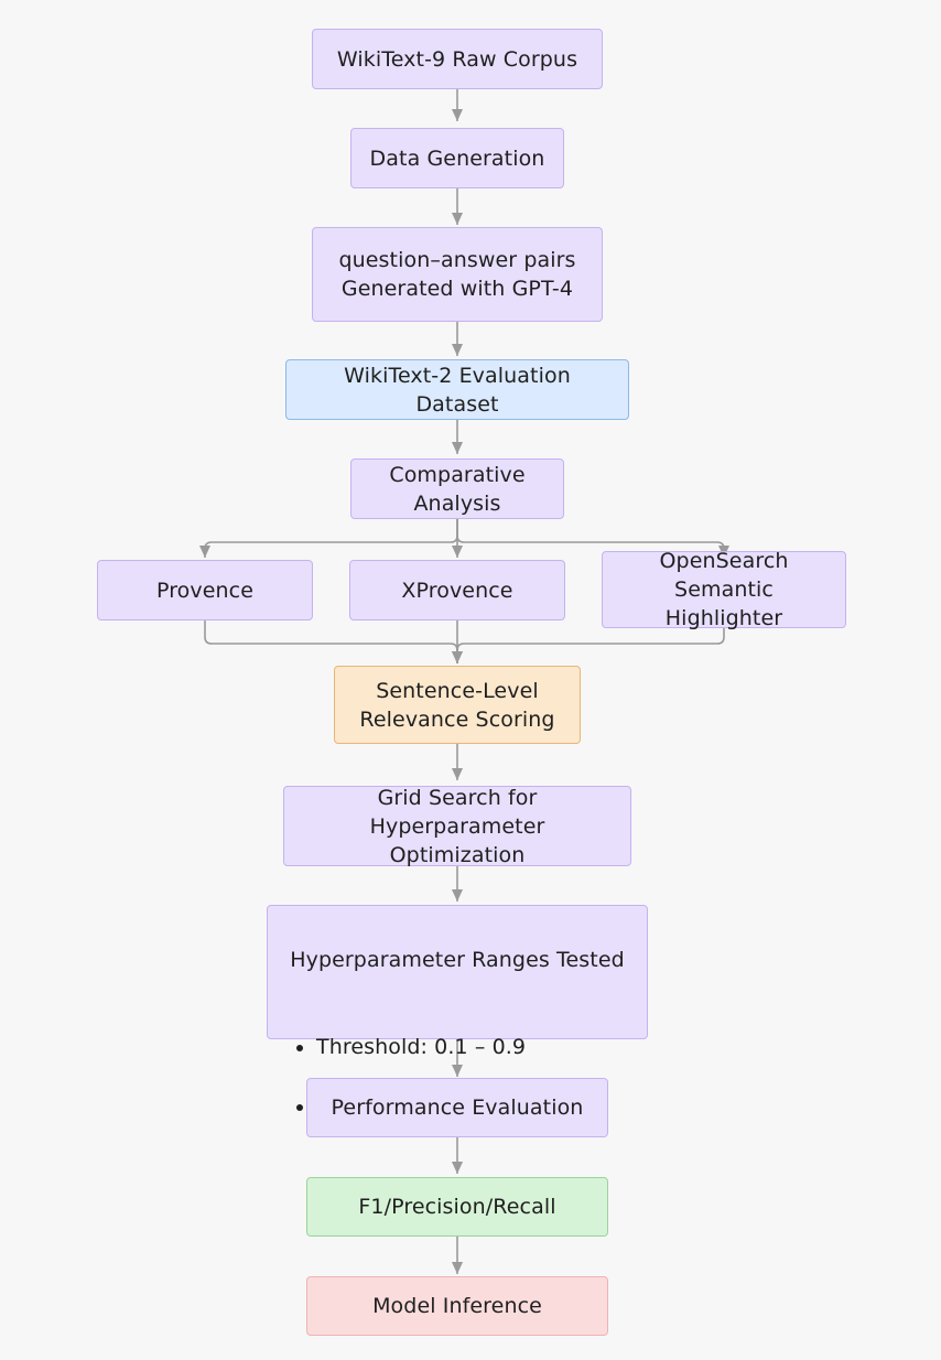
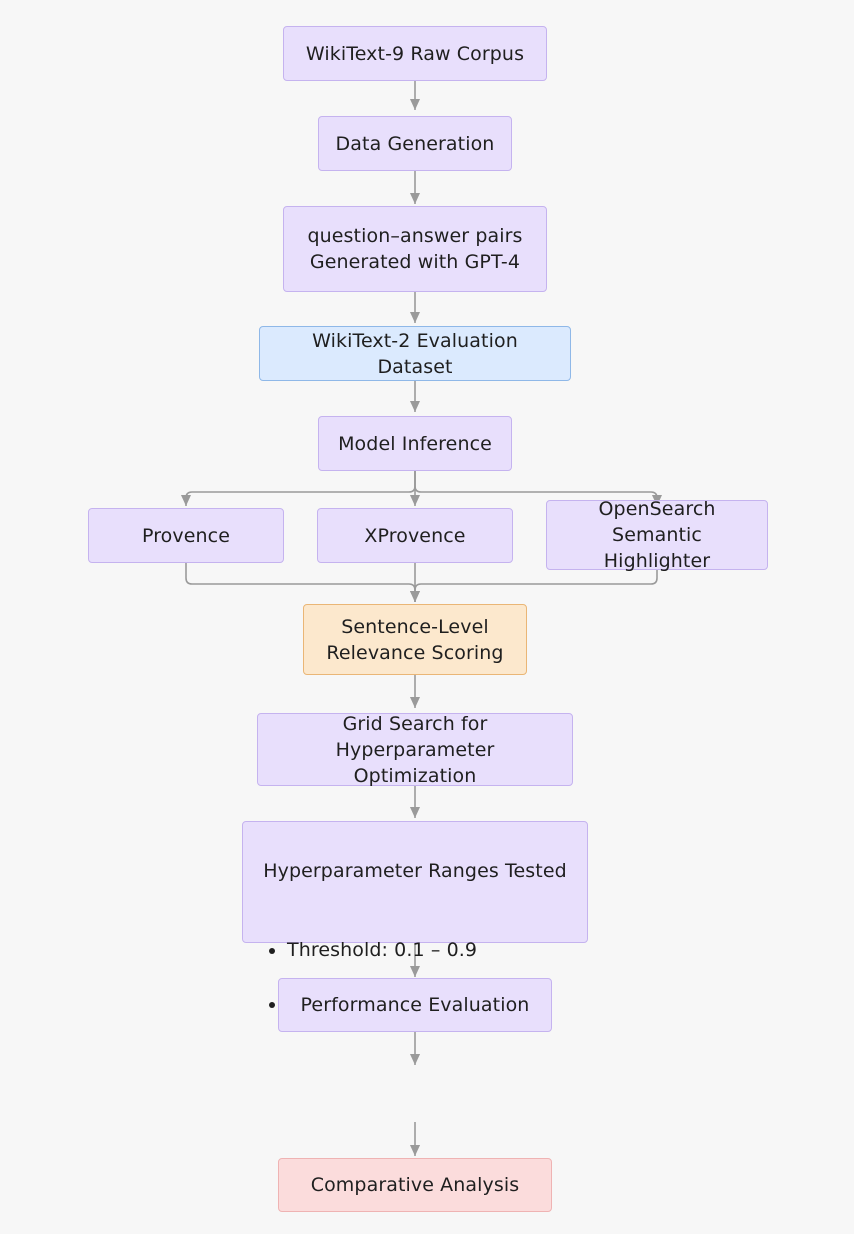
  WikiText-9 Raw Corpus
  Data Generation
  question–answer pairs
  Generated with GPT-4
  WikiText-2 Evaluation Dataset
- Comparative Analysis
+ Model Inference
  Provence
  XProvence
  OpenSearch
  Semantic Highlighter
  Sentence-Level
  Relevance Scoring
  Grid Search for
  Hyperparameter Optimization
  Hyperparameter Ranges Tested
  Threshold: 0.1 – 0.9
  Performance Evaluation
- F1/Precision/Recall
- Model Inference
+ Comparative Analysis
